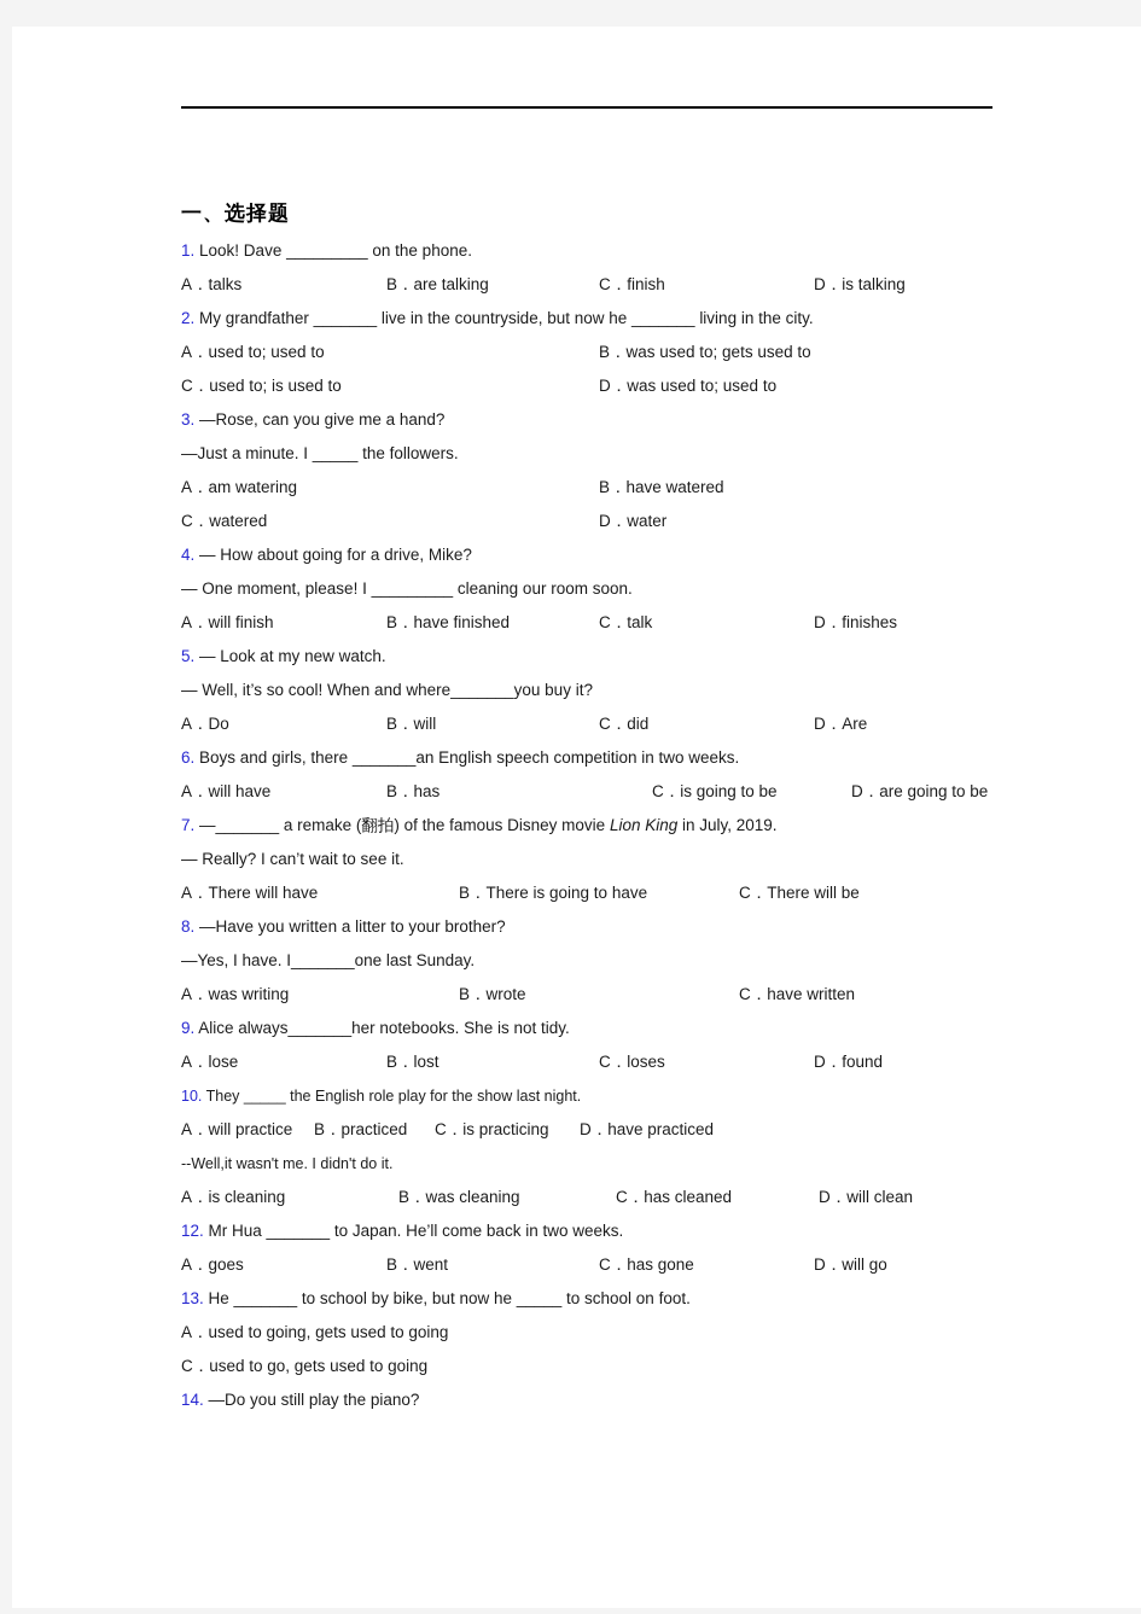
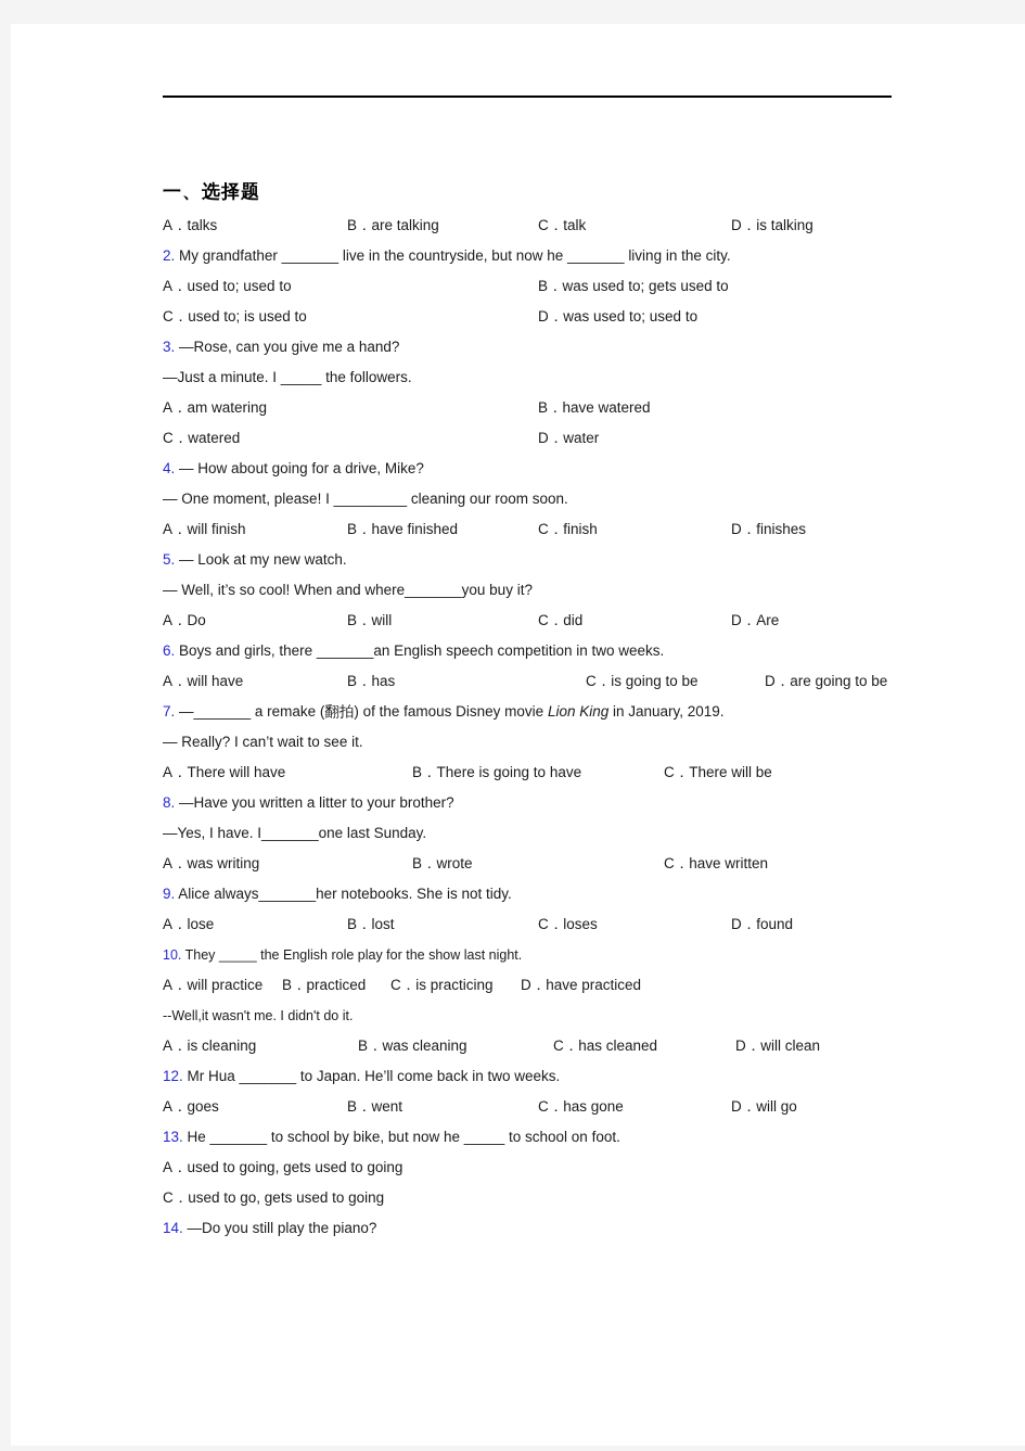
  一、选择题
- 1. Look! Dave _________ on the phone.
- A．talks B．are talking C．finish D．is talking
+ A．talks B．are talking C．talk D．is talking
  2. My grandfather _______ live in the countryside, but now he _______ living in the city.
  A．used to; used to B．was used to; gets used to
  C．used to; is used to D．was used to; used to
  3. —Rose, can you give me a hand?
  —Just a minute. I _____ the followers.
  A．am watering B．have watered
  C．watered D．water
  4. — How about going for a drive, Mike?
  — One moment, please! I _________ cleaning our room soon.
- A．will finish B．have finished C．talk D．finishes
+ A．will finish B．have finished C．finish D．finishes
  5. — Look at my new watch.
  — Well, it’s so cool! When and where_______you buy it?
  A．Do B．will C．did D．Are
  6. Boys and girls, there _______an English speech competition in two weeks.
  A．will have B．has C．is going to be D．are going to be
- 7. —_______ a remake (翻拍) of the famous Disney movie Lion King in July, 2019.
+ 7. —_______ a remake (翻拍) of the famous Disney movie Lion King in January, 2019.
  — Really? I can’t wait to see it.
  A．There will have B．There is going to have C．There will be
  8. —Have you written a litter to your brother?
  —Yes, I have. I_______one last Sunday.
  A．was writing B．wrote C．have written
  9. Alice always_______her notebooks. She is not tidy.
  A．lose B．lost C．loses D．found
  10. They _____ the English role play for the show last night.
  A．will practice B．practiced C．is practicing D．have practiced
  --Well,it wasn't me. I didn't do it.
  A．is cleaning B．was cleaning C．has cleaned D．will clean
  12. Mr Hua _______ to Japan. He’ll come back in two weeks.
  A．goes B．went C．has gone D．will go
  13. He _______ to school by bike, but now he _____ to school on foot.
  A．used to going, gets used to going
  C．used to go, gets used to going
  14. —Do you still play the piano?
